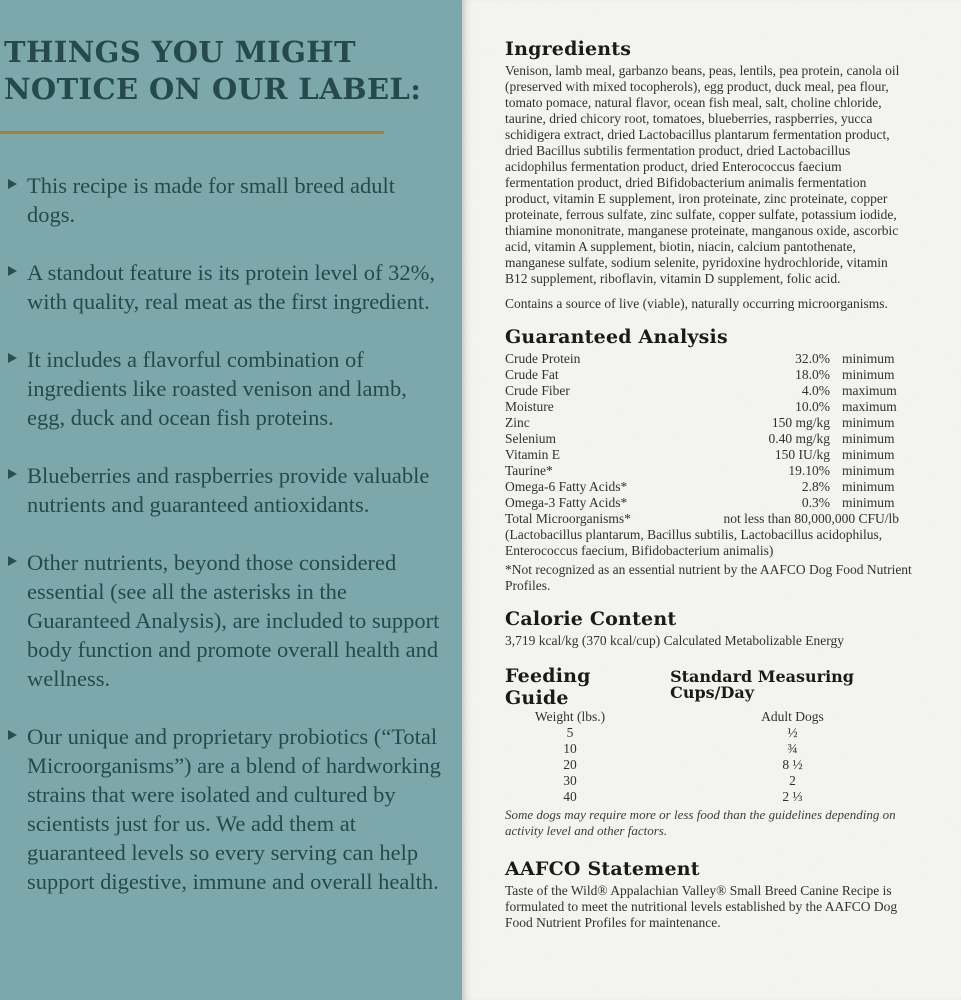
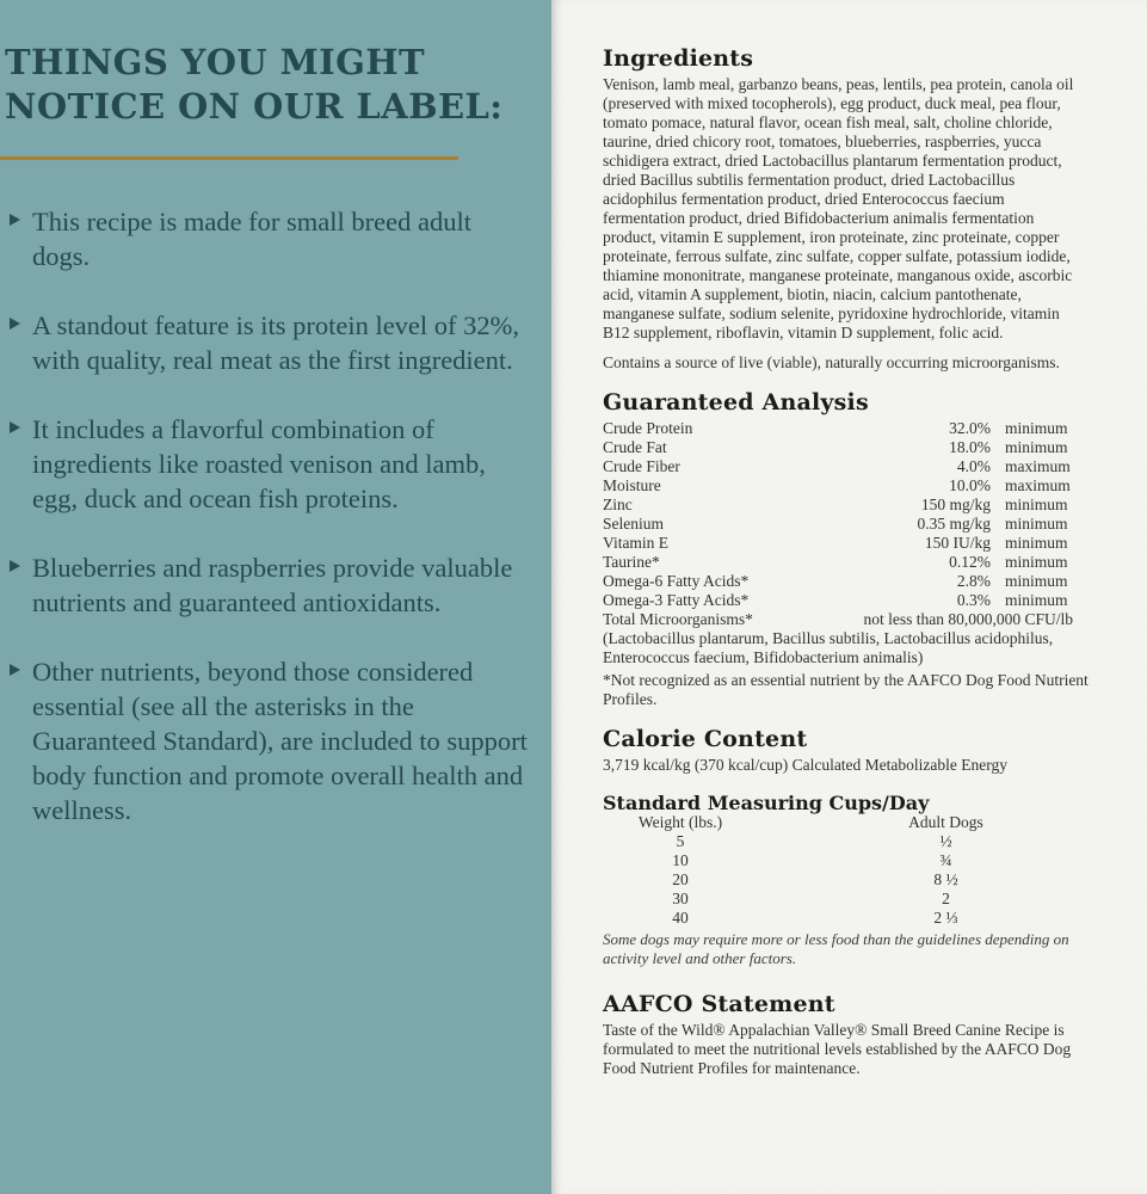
  THINGS YOU MIGHT NOTICE ON OUR LABEL:
  This recipe is made for small breed adult dogs.
  A standout feature is its protein level of 32%, with quality, real meat as the first ingredient.
  It includes a flavorful combination of ingredients like roasted venison and lamb, egg, duck and ocean fish proteins.
  Blueberries and raspberries provide valuable nutrients and guaranteed antioxidants.
- Other nutrients, beyond those considered essential (see all the asterisks in the Guaranteed Analysis), are included to support body function and promote overall health and wellness.
+ Other nutrients, beyond those considered essential (see all the asterisks in the Guaranteed Standard), are included to support body function and promote overall health and wellness.
- Our unique and proprietary probiotics (“Total Microorganisms”) are a blend of hardworking strains that were isolated and cultured by scientists just for us. We add them at guaranteed levels so every serving can help support digestive, immune and overall health.
  Ingredients
  Venison, lamb meal, garbanzo beans, peas, lentils, pea protein, canola oil (preserved with mixed tocopherols), egg product, duck meal, pea flour, tomato pomace, natural flavor, ocean fish meal, salt, choline chloride, taurine, dried chicory root, tomatoes, blueberries, raspberries, yucca schidigera extract, dried Lactobacillus plantarum fermentation product, dried Bacillus subtilis fermentation product, dried Lactobacillus acidophilus fermentation product, dried Enterococcus faecium fermentation product, dried Bifidobacterium animalis fermentation product, vitamin E supplement, iron proteinate, zinc proteinate, copper proteinate, ferrous sulfate, zinc sulfate, copper sulfate, potassium iodide, thiamine mononitrate, manganese proteinate, manganous oxide, ascorbic acid, vitamin A supplement, biotin, niacin, calcium pantothenate, manganese sulfate, sodium selenite, pyridoxine hydrochloride, vitamin B12 supplement, riboflavin, vitamin D supplement, folic acid.
  Contains a source of live (viable), naturally occurring microorganisms.
  Guaranteed Analysis
  Crude Protein
  32.0%
  minimum
  Crude Fat
  18.0%
  minimum
  Crude Fiber
  4.0%
  maximum
  Moisture
  10.0%
  maximum
  Zinc
  150 mg/kg
  minimum
  Selenium
- 0.40 mg/kg
+ 0.35 mg/kg
  minimum
  Vitamin E
  150 IU/kg
  minimum
  Taurine*
- 19.10%
+ 0.12%
  minimum
  Omega-6 Fatty Acids*
  2.8%
  minimum
  Omega-3 Fatty Acids*
  0.3%
  minimum
  Total Microorganisms*
  not less than 80,000,000 CFU/lb
  (Lactobacillus plantarum, Bacillus subtilis, Lactobacillus acidophilus, Enterococcus faecium, Bifidobacterium animalis)
  *Not recognized as an essential nutrient by the AAFCO Dog Food Nutrient Profiles.
  Calorie Content
  3,719 kcal/kg (370 kcal/cup) Calculated Metabolizable Energy
- Feeding Guide
  Standard Measuring Cups/Day
  Weight (lbs.)
  Adult Dogs
  5
  ½
  10
  ¾
  20
  8 ½
  30
  2
  40
  2 ⅓
  Some dogs may require more or less food than the guidelines depending on activity level and other factors.
  AAFCO Statement
  Taste of the Wild® Appalachian Valley® Small Breed Canine Recipe is formulated to meet the nutritional levels established by the AAFCO Dog Food Nutrient Profiles for maintenance.
